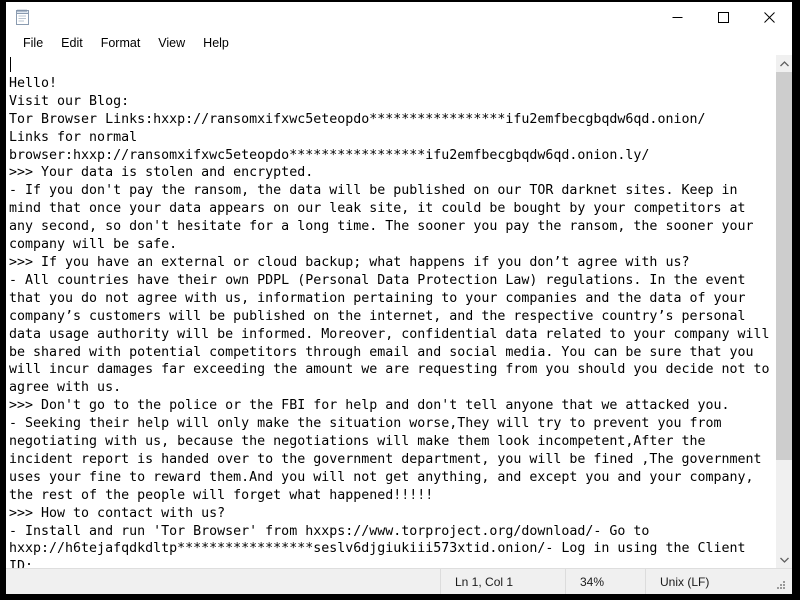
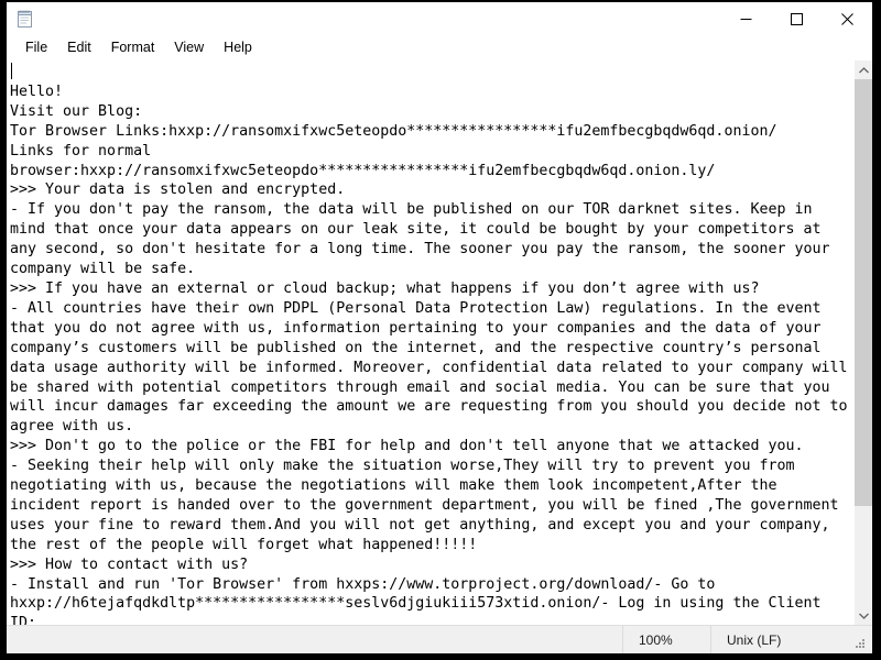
  File
  Edit
  Format
  View
  Help
  Hello!
  Visit our Blog:
  Tor Browser Links:hxxp://ransomxifxwc5eteopdo*****************ifu2emfbecgbqdw6qd.onion/
  Links for normal browser:hxxp://ransomxifxwc5eteopdo*****************ifu2emfbecgbqdw6qd.onion.ly/
  >>> Your data is stolen and encrypted.
  - If you don't pay the ransom, the data will be published on our TOR darknet sites. Keep in mind that once your data appears on our leak site, it could be bought by your competitors at any second, so don't hesitate for a long time. The sooner you pay the ransom, the sooner your company will be safe.
  >>> If you have an external or cloud backup; what happens if you don’t agree with us?
  - All countries have their own PDPL (Personal Data Protection Law) regulations. In the event that you do not agree with us, information pertaining to your companies and the data of your company’s customers will be published on the internet, and the respective country’s personal data usage authority will be informed. Moreover, confidential data related to your company will be shared with potential competitors through email and social media. You can be sure that you will incur damages far exceeding the amount we are requesting from you should you decide not to agree with us.
  >>> Don't go to the police or the FBI for help and don't tell anyone that we attacked you.
  - Seeking their help will only make the situation worse,They will try to prevent you from negotiating with us, because the negotiations will make them look incompetent,After the incident report is handed over to the government department, you will be fined ,The government uses your fine to reward them.And you will not get anything, and except you and your company, the rest of the people will forget what happened!!!!!
  >>> How to contact with us?
  - Install and run 'Tor Browser' from hxxps://www.torproject.org/download/- Go to hxxp://h6tejafqdkdltp*****************seslv6djgiukiii573xtid.onion/- Log in using the Client ID:
- Ln 1, Col 1
- 34%
+ 100%
  Unix (LF)
